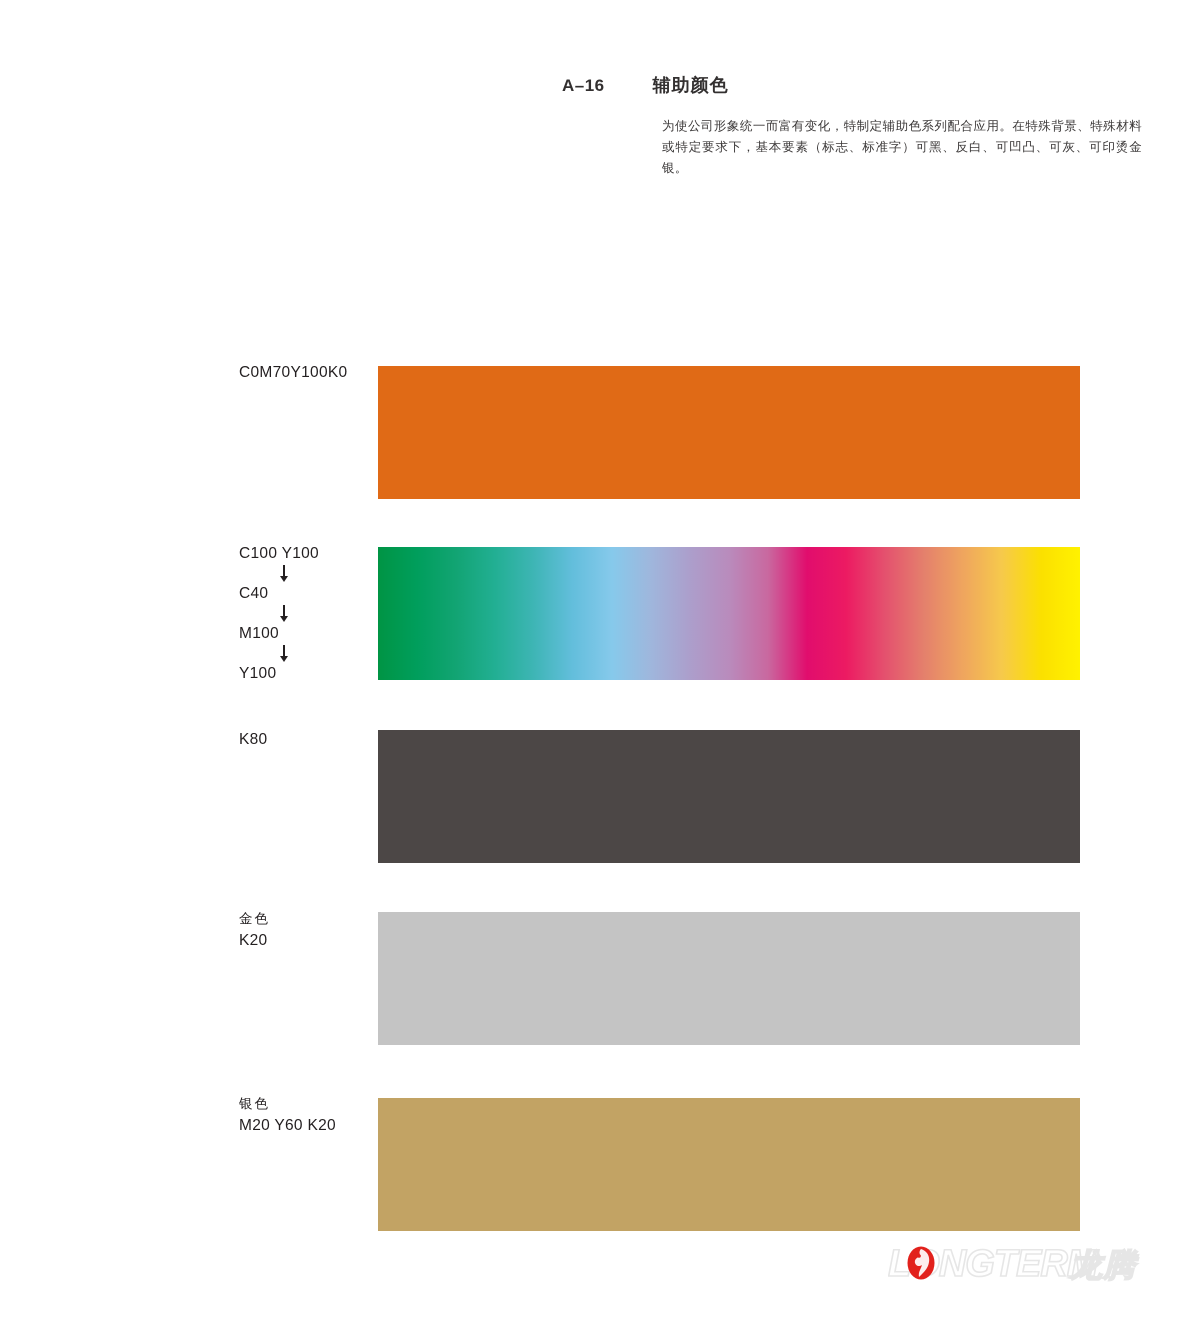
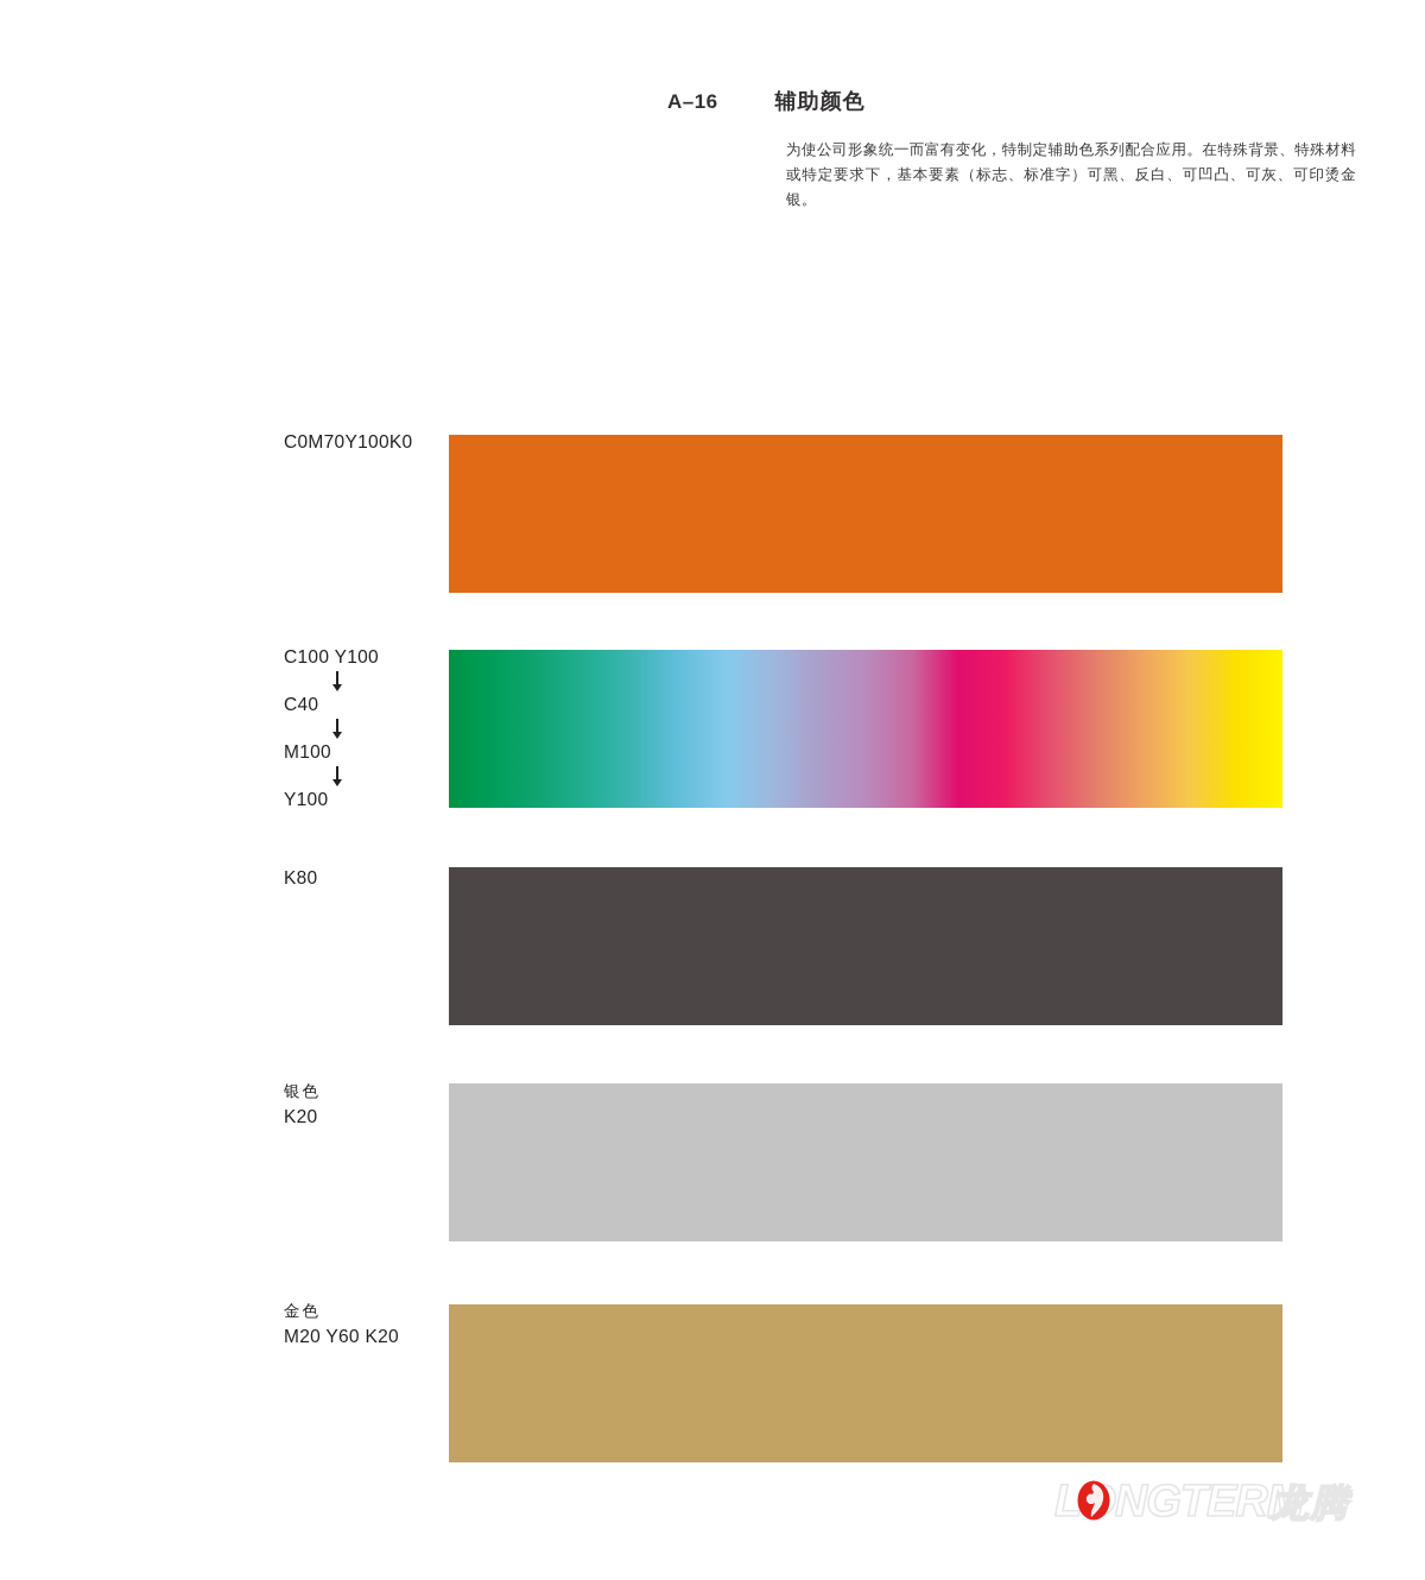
  A–16
  辅助颜色
  为使公司形象统一而富有变化，特制定辅助色系列配合应用。在特殊背景、特殊材料或特定要求下，基本要素（标志、标准字）可黑、反白、可凹凸、可灰、可印烫金银。
  C0M70Y100K0
  C100 Y100
  C40
  M100
  Y100
  K80
- 金色
+ 银色
  K20
- 银色
+ 金色
  M20 Y60 K20
  LNGTERM
  龙腾
